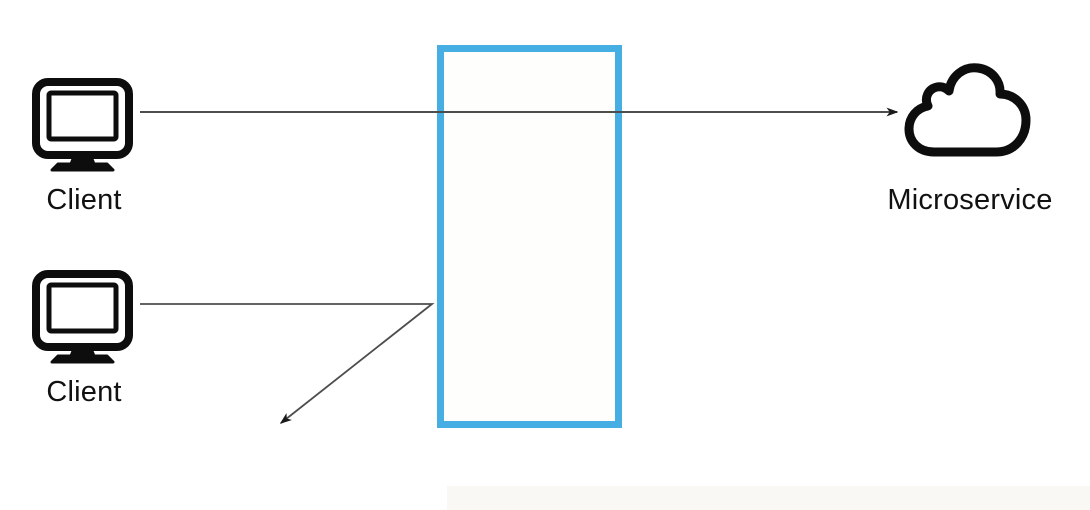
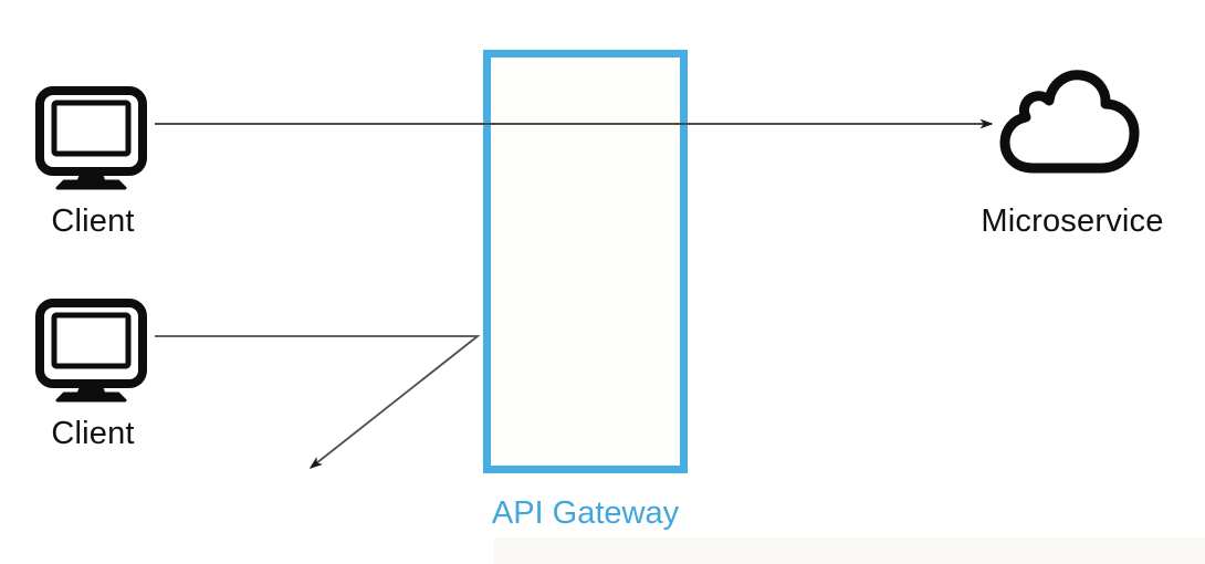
  Client
  Client
+ API Gateway
  Microservice
